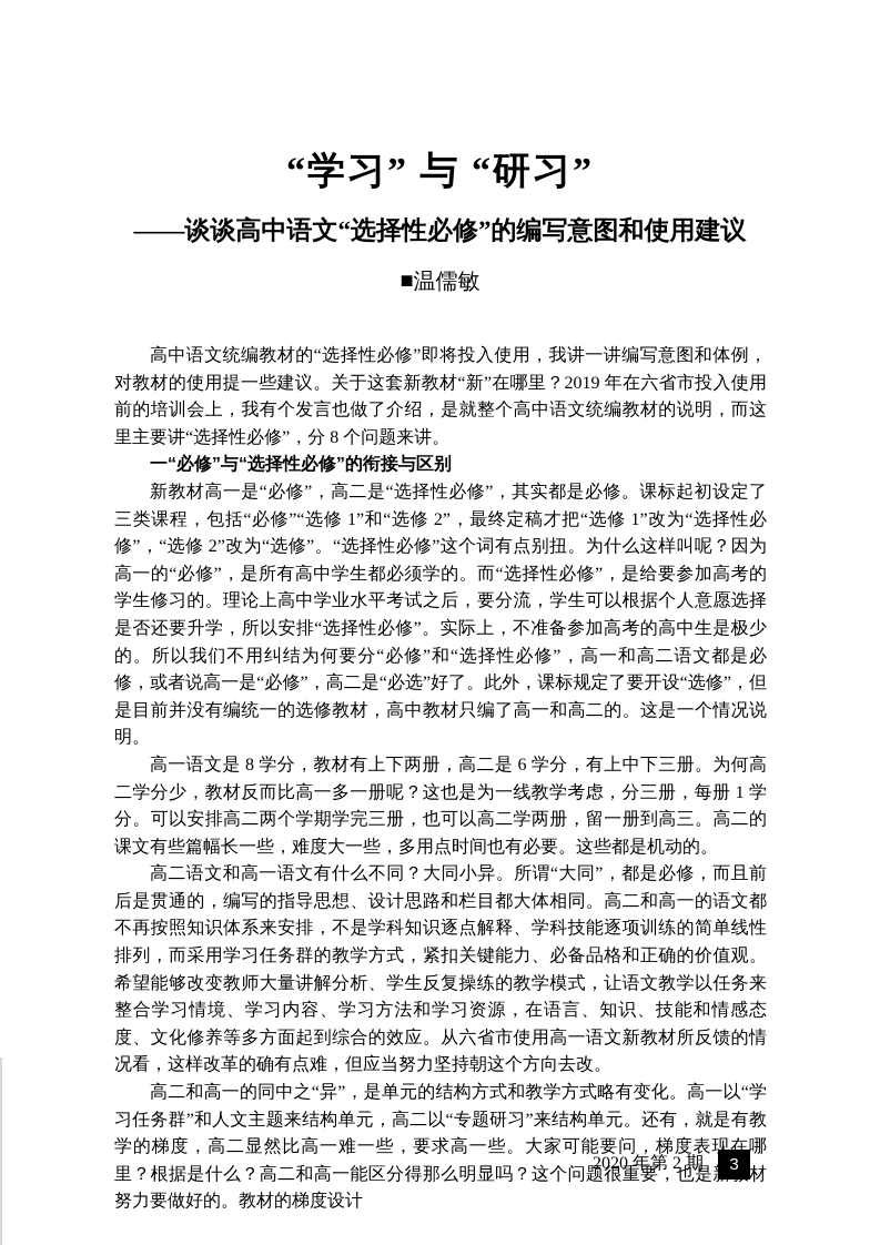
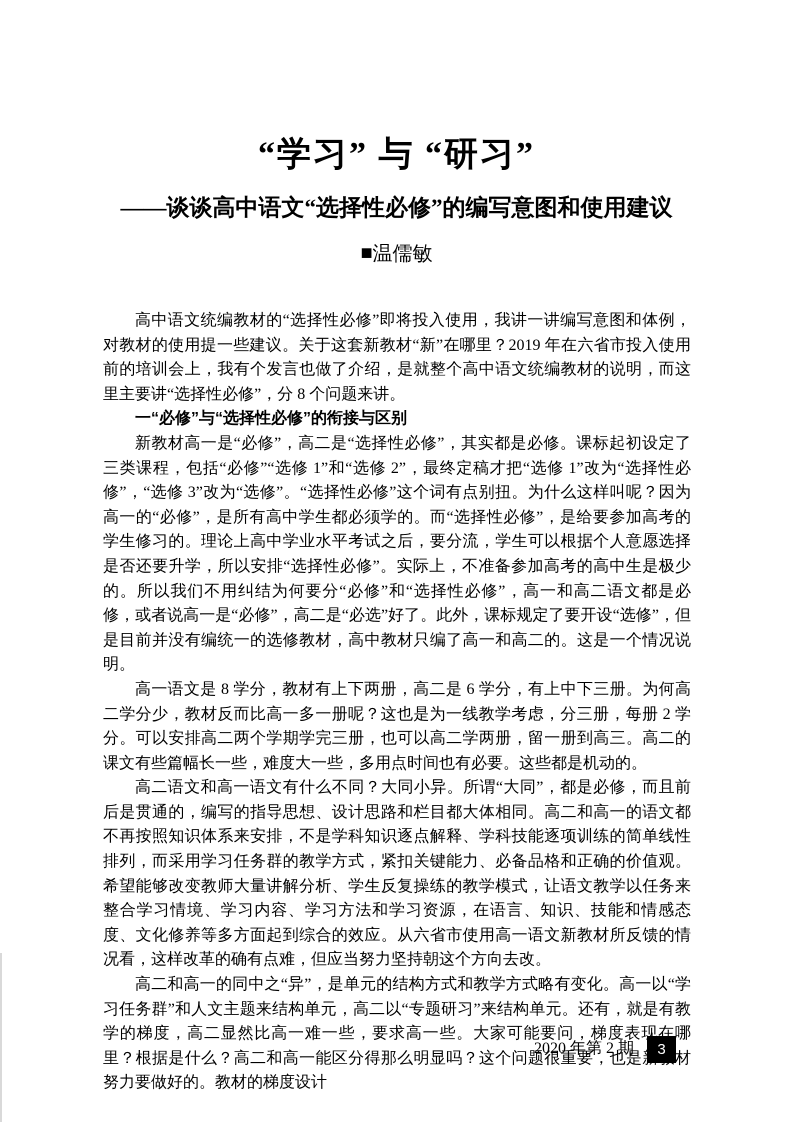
  “学习” 与 “研习”
  ——谈谈高中语文“选择性必修”的编写意图和使用建议
  ■温儒敏
  高中语文统编教材的“选择性必修”即将投入使用，我讲一讲编写意图和体例，对教材的使用提一些建议。关于这套新教材“新”在哪里？2019 年在六省市投入使用前的培训会上，我有个发言也做了介绍，是就整个高中语文统编教材的说明，而这里主要讲“选择性必修”，分 8 个问题来讲。
  一“必修”与“选择性必修”的衔接与区别
- 新教材高一是“必修”，高二是“选择性必修”，其实都是必修。课标起初设定了三类课程，包括“必修”“选修 1”和“选修 2”，最终定稿才把“选修 1”改为“选择性必修”，“选修 2”改为“选修”。“选择性必修”这个词有点别扭。为什么这样叫呢？因为高一的“必修”，是所有高中学生都必须学的。而“选择性必修”，是给要参加高考的学生修习的。理论上高中学业水平考试之后，要分流，学生可以根据个人意愿选择是否还要升学，所以安排“选择性必修”。实际上，不准备参加高考的高中生是极少的。所以我们不用纠结为何要分“必修”和“选择性必修”，高一和高二语文都是必修，或者说高一是“必修”，高二是“必选”好了。此外，课标规定了要开设“选修”，但是目前并没有编统一的选修教材，高中教材只编了高一和高二的。这是一个情况说明。
+ 新教材高一是“必修”，高二是“选择性必修”，其实都是必修。课标起初设定了三类课程，包括“必修”“选修 1”和“选修 2”，最终定稿才把“选修 1”改为“选择性必修”，“选修 3”改为“选修”。“选择性必修”这个词有点别扭。为什么这样叫呢？因为高一的“必修”，是所有高中学生都必须学的。而“选择性必修”，是给要参加高考的学生修习的。理论上高中学业水平考试之后，要分流，学生可以根据个人意愿选择是否还要升学，所以安排“选择性必修”。实际上，不准备参加高考的高中生是极少的。所以我们不用纠结为何要分“必修”和“选择性必修”，高一和高二语文都是必修，或者说高一是“必修”，高二是“必选”好了。此外，课标规定了要开设“选修”，但是目前并没有编统一的选修教材，高中教材只编了高一和高二的。这是一个情况说明。
- 高一语文是 8 学分，教材有上下两册，高二是 6 学分，有上中下三册。为何高二学分少，教材反而比高一多一册呢？这也是为一线教学考虑，分三册，每册 1 学分。可以安排高二两个学期学完三册，也可以高二学两册，留一册到高三。高二的课文有些篇幅长一些，难度大一些，多用点时间也有必要。这些都是机动的。
+ 高一语文是 8 学分，教材有上下两册，高二是 6 学分，有上中下三册。为何高二学分少，教材反而比高一多一册呢？这也是为一线教学考虑，分三册，每册 2 学分。可以安排高二两个学期学完三册，也可以高二学两册，留一册到高三。高二的课文有些篇幅长一些，难度大一些，多用点时间也有必要。这些都是机动的。
  高二语文和高一语文有什么不同？大同小异。所谓“大同”，都是必修，而且前后是贯通的，编写的指导思想、设计思路和栏目都大体相同。高二和高一的语文都不再按照知识体系来安排，不是学科知识逐点解释、学科技能逐项训练的简单线性排列，而采用学习任务群的教学方式，紧扣关键能力、必备品格和正确的价值观。希望能够改变教师大量讲解分析、学生反复操练的教学模式，让语文教学以任务来整合学习情境、学习内容、学习方法和学习资源，在语言、知识、技能和情感态度、文化修养等多方面起到综合的效应。从六省市使用高一语文新教材所反馈的情况看，这样改革的确有点难，但应当努力坚持朝这个方向去改。
  高二和高一的同中之“异”，是单元的结构方式和教学方式略有变化。高一以“学习任务群”和人文主题来结构单元，高二以“专题研习”来结构单元。还有，就是有教学的梯度，高二显然比高一难一些，要求高一些。大家可能要问，梯度表现在哪里？根据是什么？高二和高一能区分得那么明显吗？这个问题很重要，也是材努力要做好的。教材的梯度设计
  2020 年第 2 期
  3
